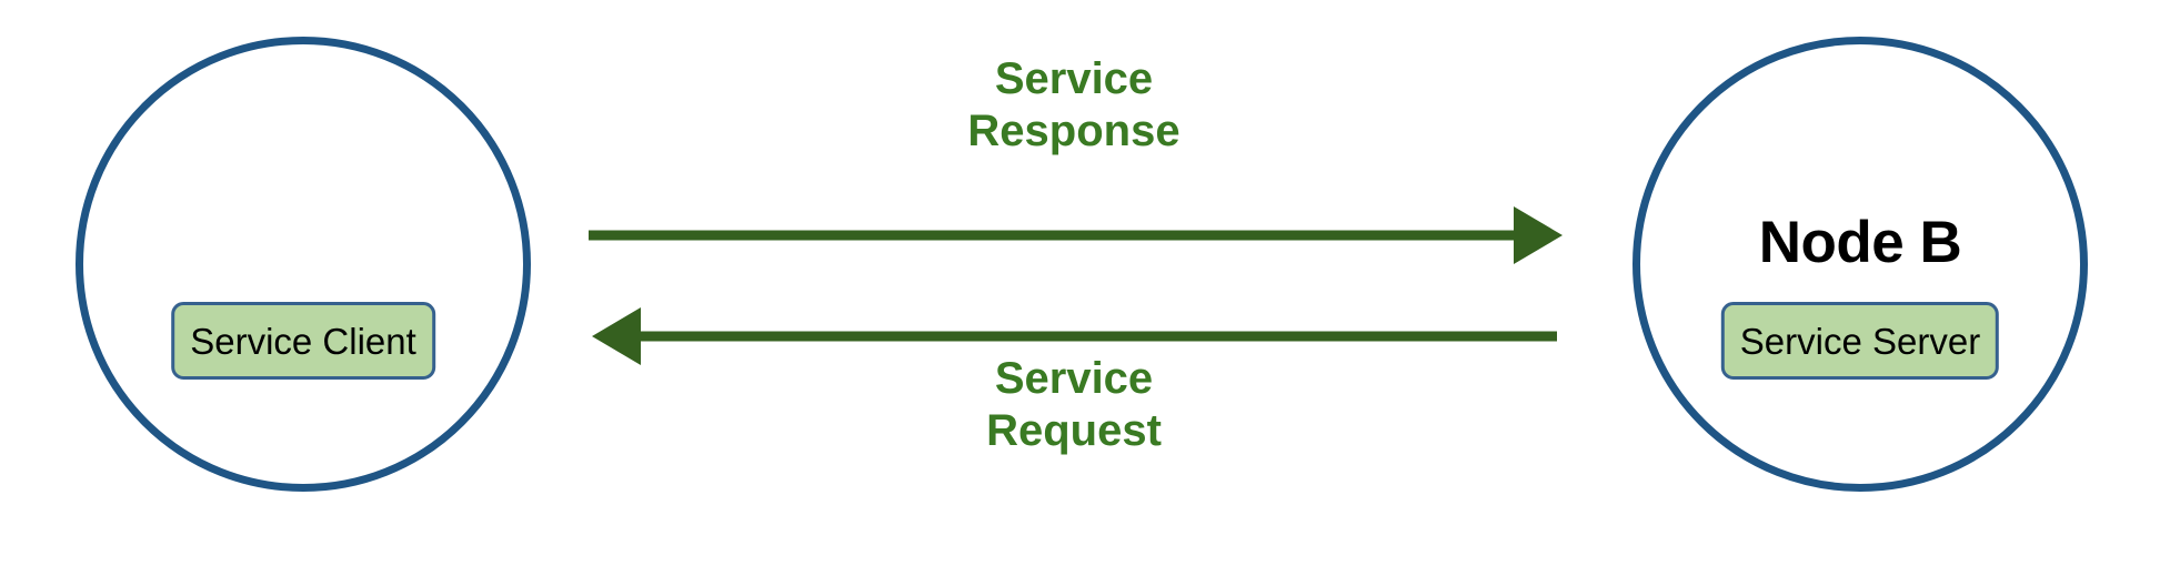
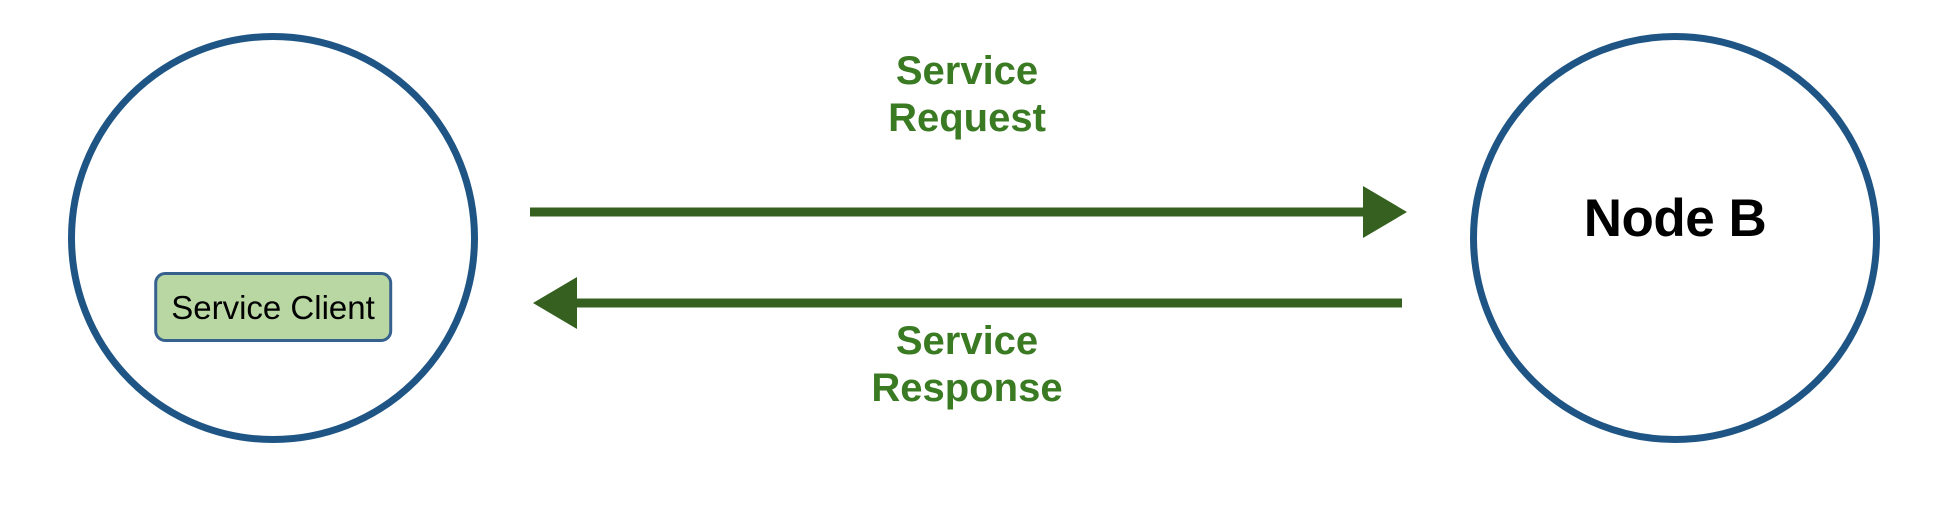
  Service Client
  Node B
- Service Server
  Service
- Response
+ Request
  Service
- Request
+ Response
